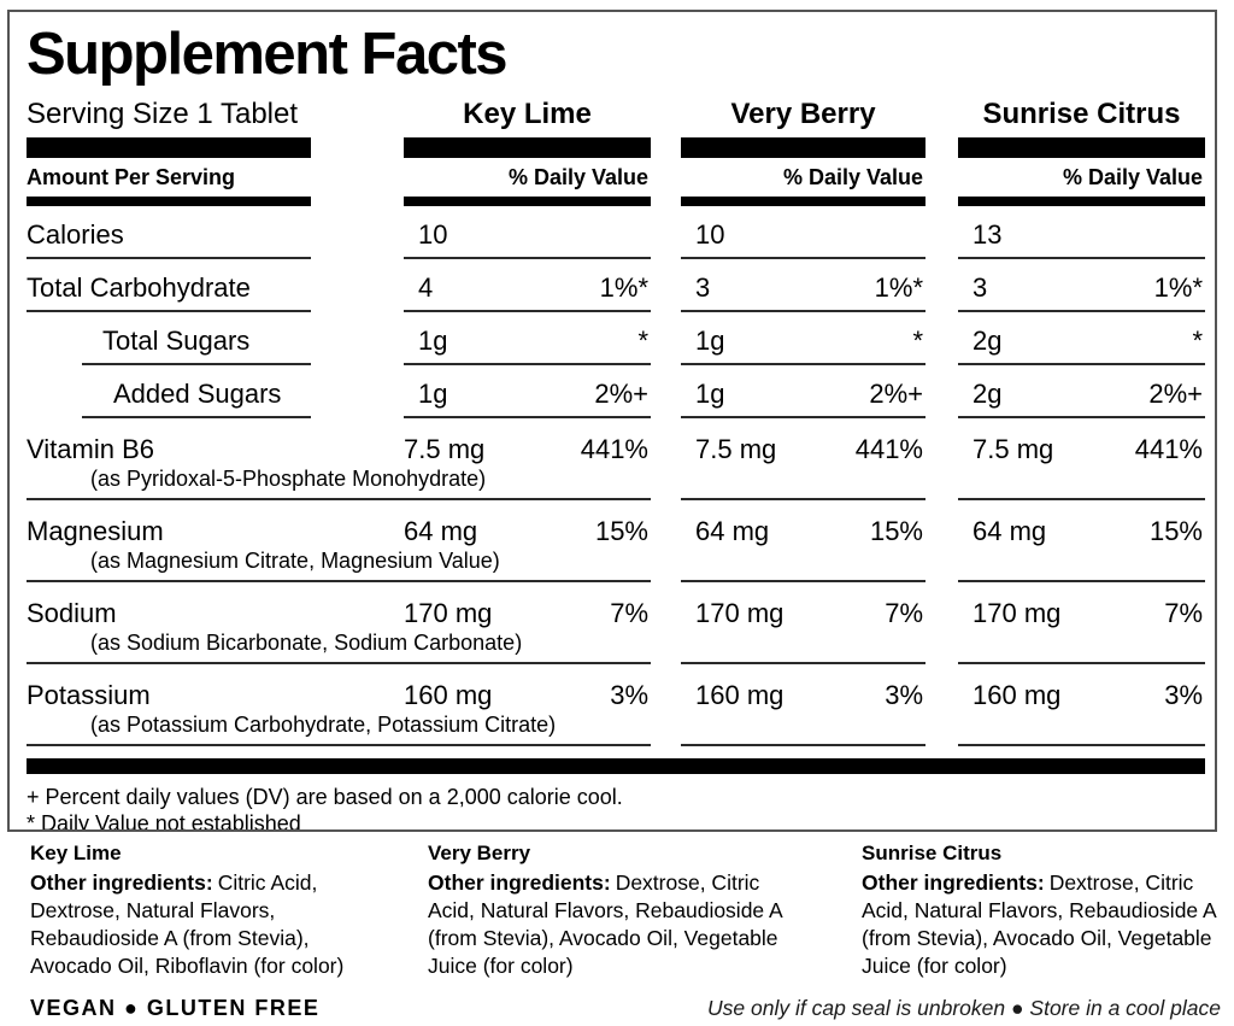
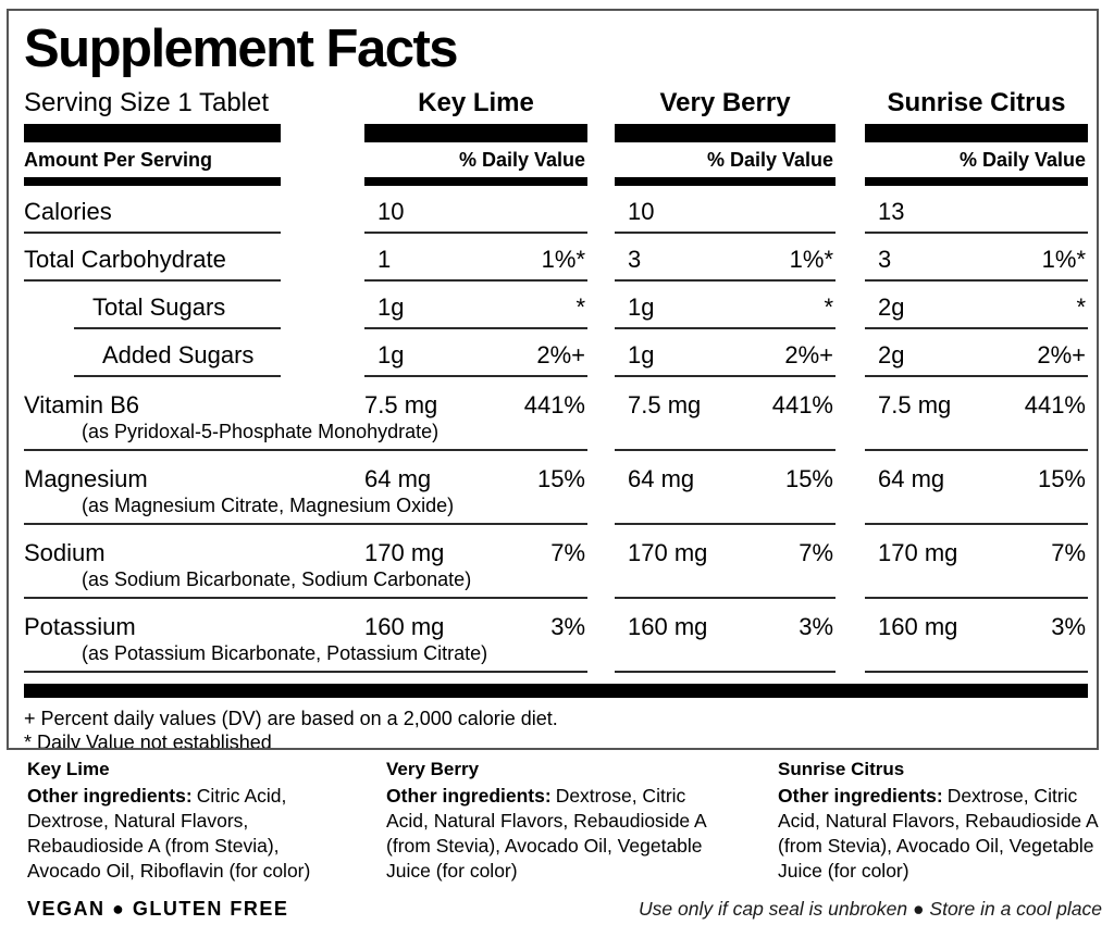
  Supplement Facts
  Serving Size 1 Tablet
  Key Lime
  Very Berry
  Sunrise Citrus
  Amount Per Serving
  % Daily Value
  % Daily Value
  % Daily Value
  Calories
  10
  10
  13
  Total Carbohydrate
- 4
+ 1
  1%*
  3
  1%*
  3
  1%*
  Total Sugars
  1g
  *
  1g
  *
  2g
  *
  Added Sugars
  1g
  2%+
  1g
  2%+
  2g
  2%+
  Vitamin B6
  7.5 mg
  441%
  (as Pyridoxal-5-Phosphate Monohydrate)
  7.5 mg
  441%
  7.5 mg
  441%
  Magnesium
  64 mg
  15%
- (as Magnesium Citrate, Magnesium Value)
+ (as Magnesium Citrate, Magnesium Oxide)
  64 mg
  15%
  64 mg
  15%
  Sodium
  170 mg
  7%
  (as Sodium Bicarbonate, Sodium Carbonate)
  170 mg
  7%
  170 mg
  7%
  Potassium
  160 mg
  3%
- (as Potassium Carbohydrate, Potassium Citrate)
+ (as Potassium Bicarbonate, Potassium Citrate)
  160 mg
  3%
  160 mg
  3%
- + Percent daily values (DV) are based on a 2,000 calorie cool.
+ + Percent daily values (DV) are based on a 2,000 calorie diet.
  * Daily Value not established
  Key Lime
  Other ingredients: Citric Acid, Dextrose, Natural Flavors, Rebaudioside A (from Stevia), Avocado Oil, Riboflavin (for color)
  Very Berry
  Other ingredients: Dextrose, Citric Acid, Natural Flavors, Rebaudioside A (from Stevia), Avocado Oil, Vegetable Juice (for color)
  Sunrise Citrus
  Other ingredients: Dextrose, Citric Acid, Natural Flavors, Rebaudioside A (from Stevia), Avocado Oil, Vegetable Juice (for color)
  VEGAN ● GLUTEN FREE
  Use only if cap seal is unbroken ● Store in a cool place
